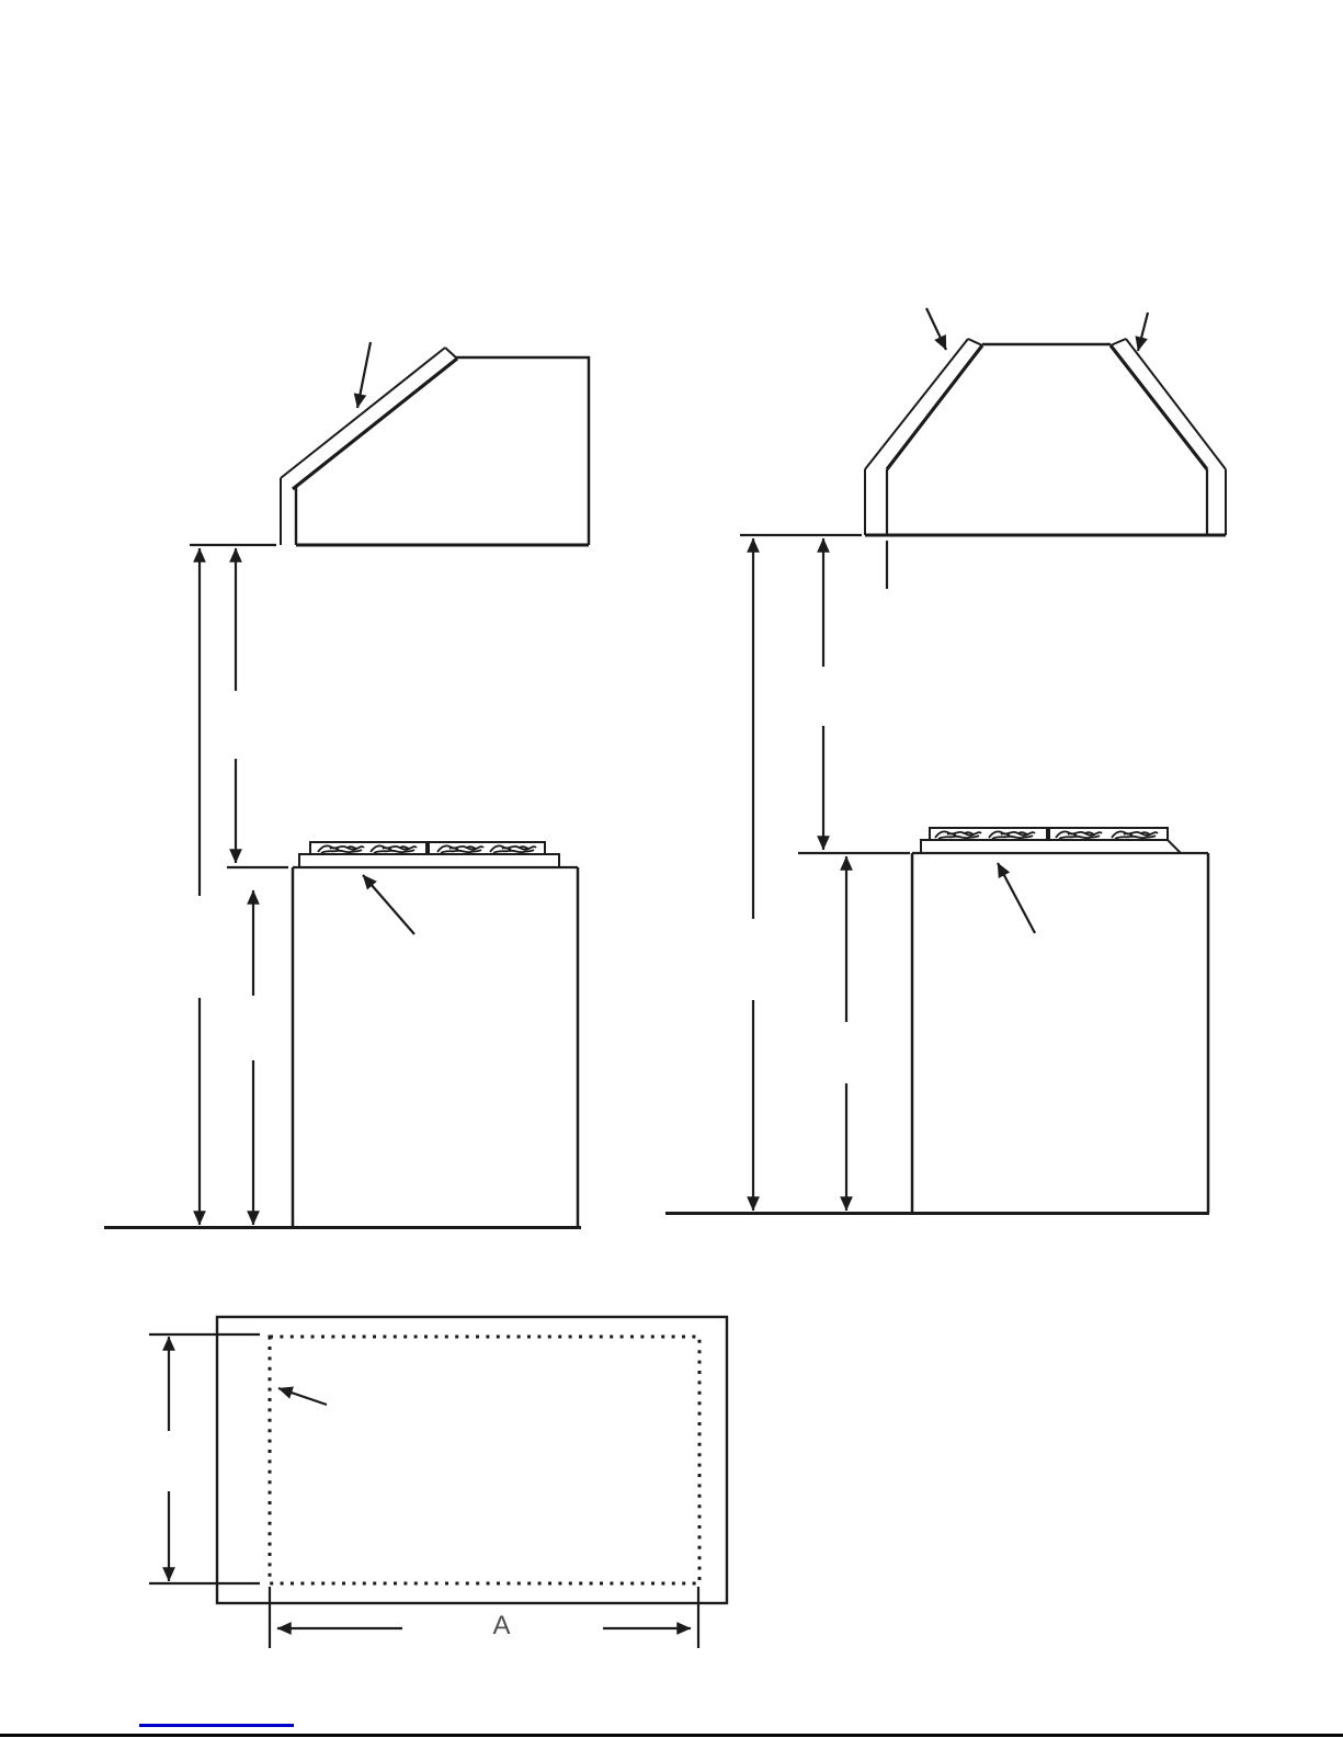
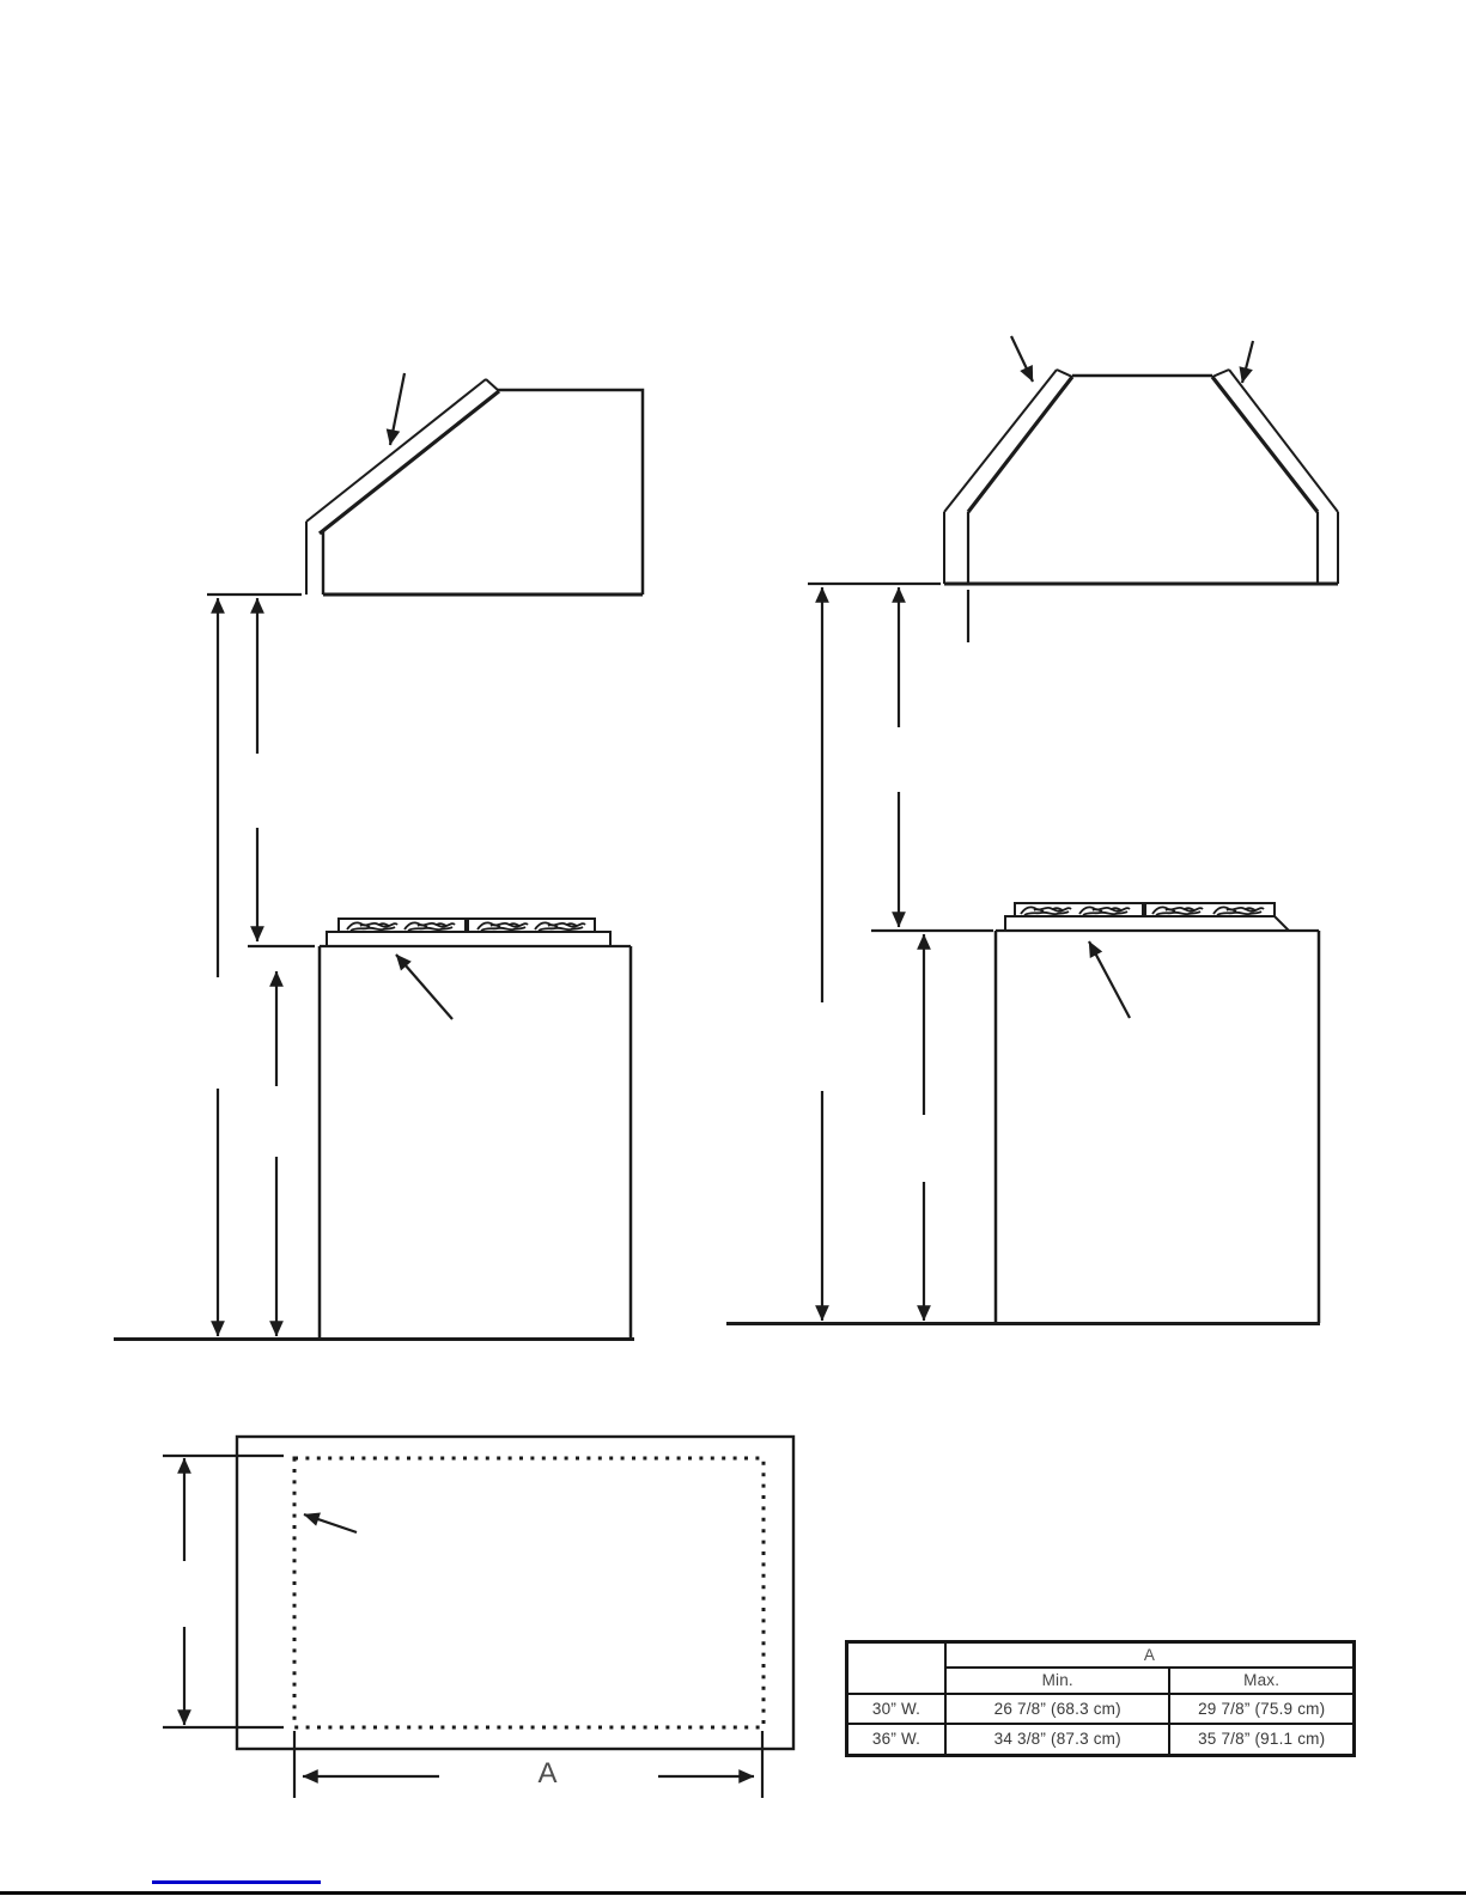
  A
+ 	A
+ Min.	Max.
+ 30” W.	26 7/8” (68.3 cm)	29 7/8” (75.9 cm)
+ 36” W.	34 3/8” (87.3 cm)	35 7/8” (91.1 cm)
